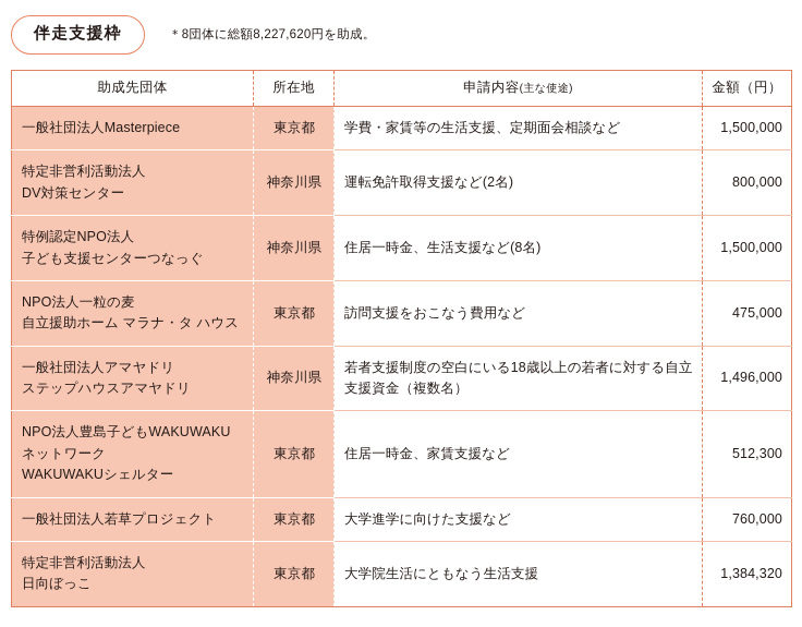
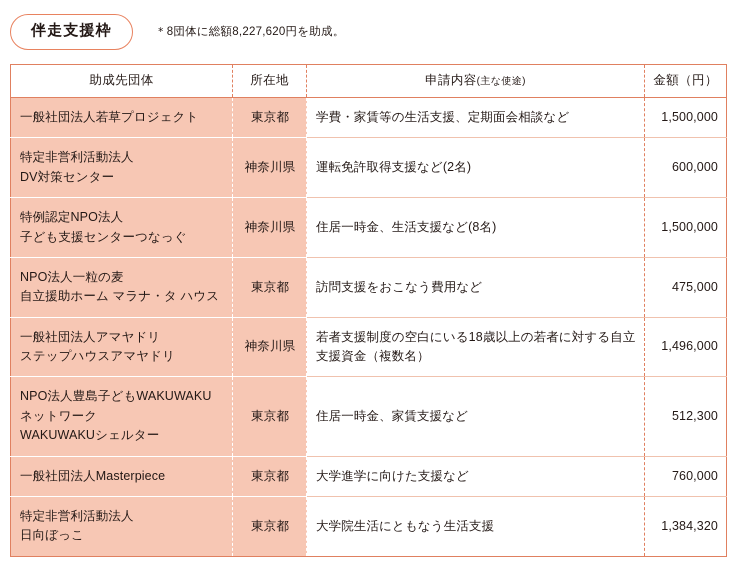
  伴走支援枠
  ＊8団体に総額8,227,620円を助成。
  助成先団体	所在地	申請内容(主な使途)	金額（円）
- 一般社団法人Masterpiece	東京都	学費・家賃等の生活支援、定期面会相談など	1,500,000
+ 一般社団法人若草プロジェクト	東京都	学費・家賃等の生活支援、定期面会相談など	1,500,000
- 特定非営利活動法人 DV対策センター	神奈川県	運転免許取得支援など(2名)	800,000
+ 特定非営利活動法人 DV対策センター	神奈川県	運転免許取得支援など(2名)	600,000
  特例認定NPO法人 子ども支援センターつなっぐ	神奈川県	住居一時金、生活支援など(8名)	1,500,000
  NPO法人一粒の麦 自立援助ホーム マラナ・タ ハウス	東京都	訪問支援をおこなう費用など	475,000
  一般社団法人アマヤドリ ステップハウスアマヤドリ	神奈川県	若者支援制度の空白にいる18歳以上の若者に対する自立支援資金（複数名）	1,496,000
  NPO法人豊島子どもWAKUWAKUネットワーク WAKUWAKUシェルター	東京都	住居一時金、家賃支援など	512,300
- 一般社団法人若草プロジェクト	東京都	大学進学に向けた支援など	760,000
+ 一般社団法人Masterpiece	東京都	大学進学に向けた支援など	760,000
  特定非営利活動法人 日向ぼっこ	東京都	大学院生活にともなう生活支援	1,384,320
